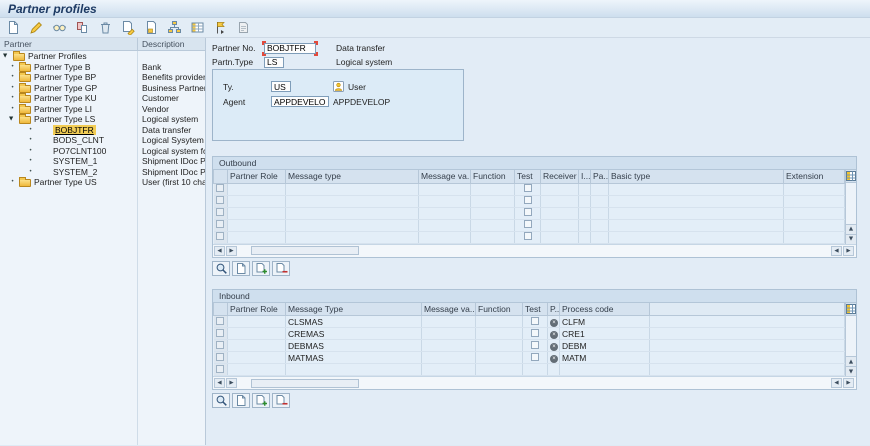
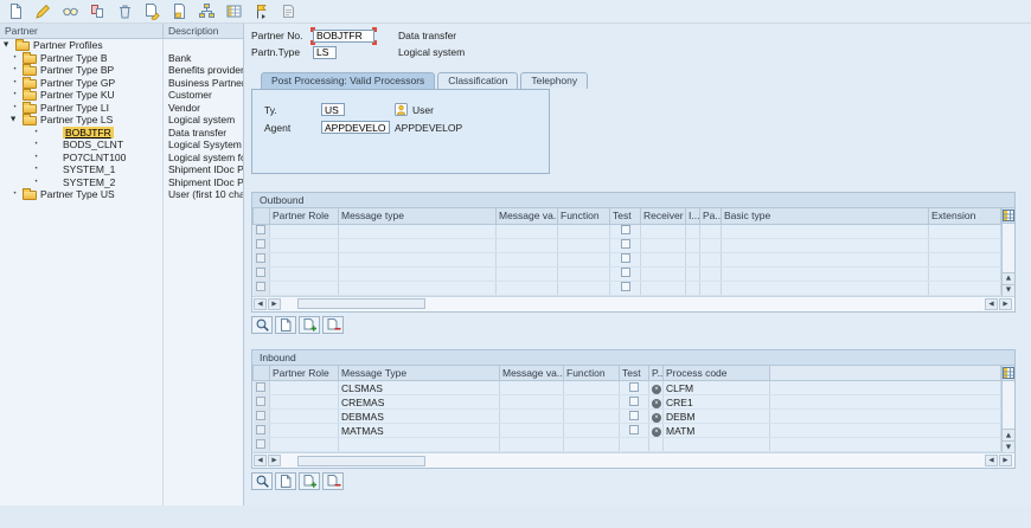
- Partner profiles
  Partner
  Description
  Partner Profiles
  Partner Type B
  Bank
  Partner Type BP
  Benefits provider
  Partner Type GP
  Business Partne
  Partner Type KU
  Customer
  Partner Type LI
  Vendor
  Partner Type LS
  Logical system
  BOBJTFR
  Data transfer
  BODS_CLNT
  Logical Sysytem
  PO7CLNT100
  Logical system f
  SYSTEM_1
  Shipment IDoc P
  SYSTEM_2
  Shipment IDoc P
  Partner Type US
  User (first 10 cha
  Partner No.
  BOBJTFR
  Data transfer
  Partn.Type
  LS
  Logical system
+ Post Processing: Valid Processors
+ Classification
+ Telephony
  Ty.
  US
  User
  Agent
  APPDEVELO
  APPDEVELOP
  Outbound
  	Partner Role	Message type	Message va.	Function	Test	Receiver	I...	Pa..	Basic type	Extension
  Inbound
  	Partner Role	Message Type	Message va..	Function	Test	P..	Process code
  		CLSMAS					CLFM
  		CREMAS					CRE1
  		DEBMAS					DEBM
  		MATMAS					MATM
